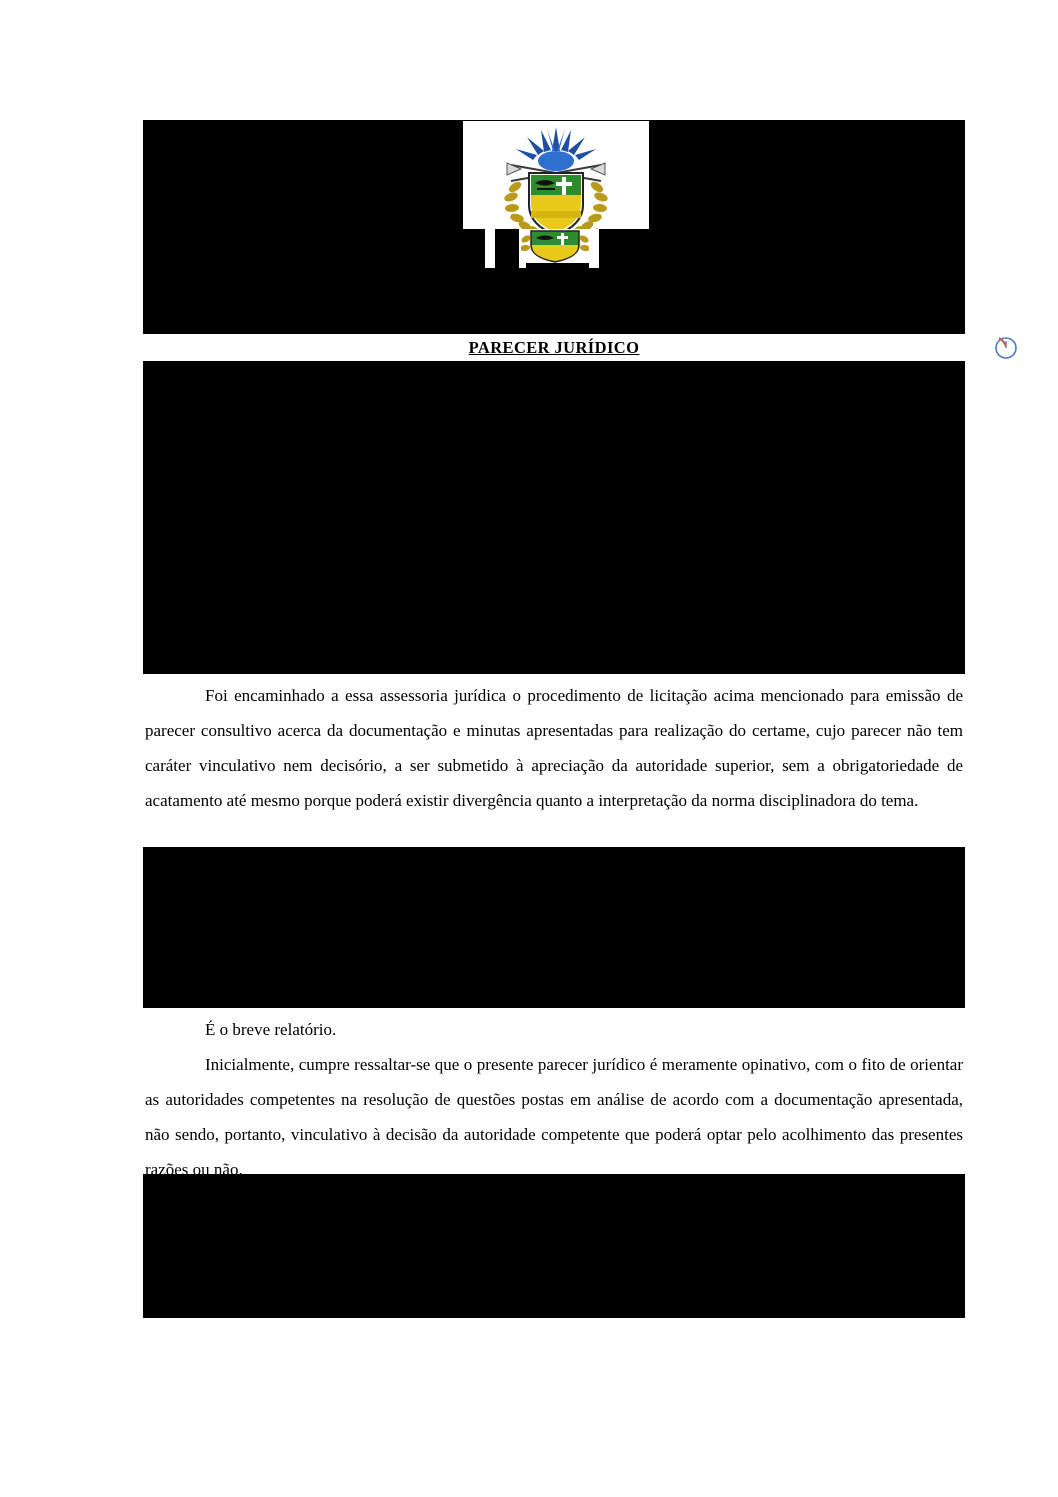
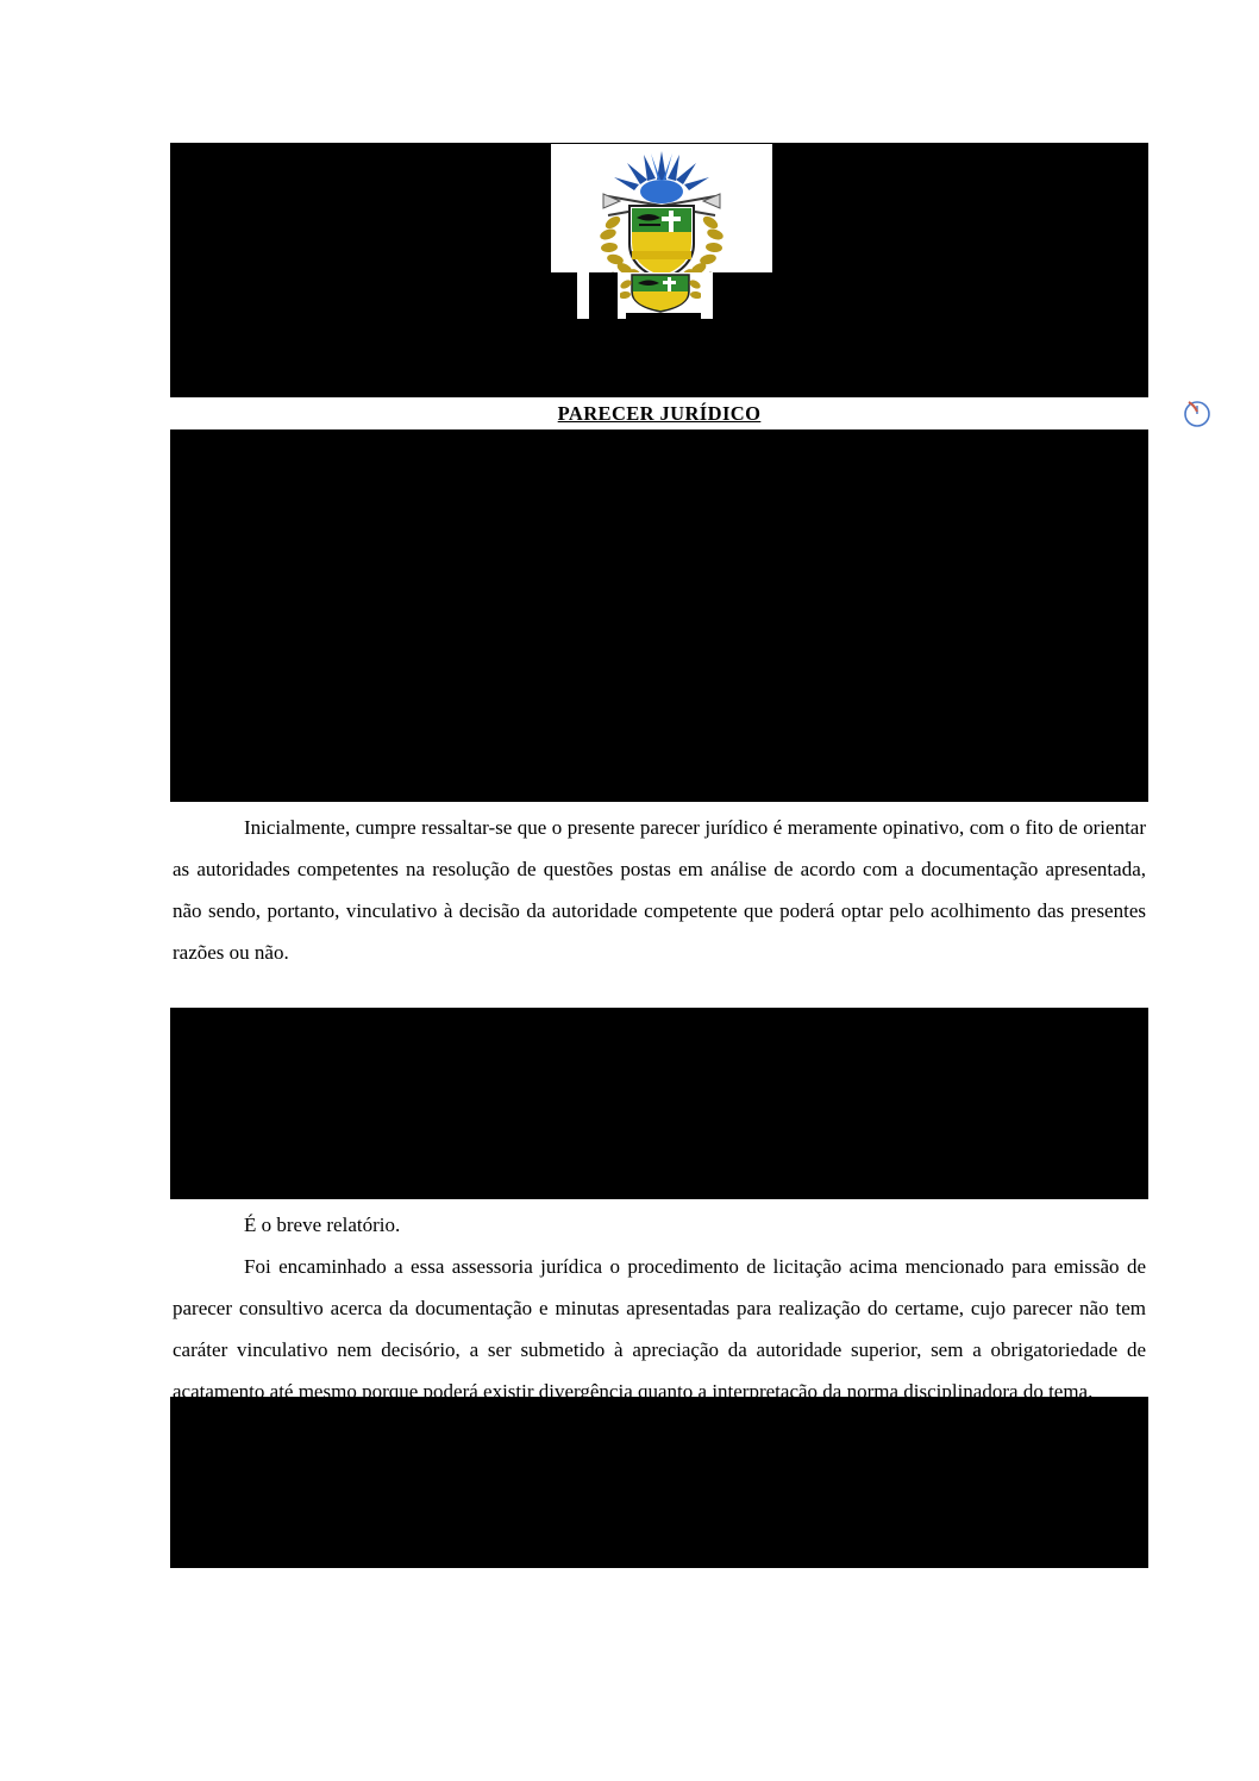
  PARECER JURÍDICO
- Foi encaminhado a essa assessoria jurídica o procedimento de licitação acima mencionado para emissão de parecer consultivo acerca da documentação e minutas apresentadas para realização do certame, cujo parecer não tem caráter vinculativo nem decisório, a ser submetido à apreciação da autoridade superior, sem a obrigatoriedade de acatamento até mesmo porque poderá existir divergência quanto a interpretação da norma disciplinadora do tema.
+ Inicialmente, cumpre ressaltar-se que o presente parecer jurídico é meramente opinativo, com o fito de orientar as autoridades competentes na resolução de questões postas em análise de acordo com a documentação apresentada, não sendo, portanto, vinculativo à decisão da autoridade competente que poderá optar pelo acolhimento das presentes razões ou não.
  É o breve relatório.
- Inicialmente, cumpre ressaltar-se que o presente parecer jurídico é meramente opinativo, com o fito de orientar as autoridades competentes na resolução de questões postas em análise de acordo com a documentação apresentada, não sendo, portanto, vinculativo à decisão da autoridade competente que poderá optar pelo acolhimento das presentes razões ou não.
+ Foi encaminhado a essa assessoria jurídica o procedimento de licitação acima mencionado para emissão de parecer consultivo acerca da documentação e minutas apresentadas para realização do certame, cujo parecer não tem caráter vinculativo nem decisório, a ser submetido à apreciação da autoridade superior, sem a obrigatoriedade de acatamento até mesmo porque poderá existir divergência quanto a interpretação da norma disciplinadora do tema.
